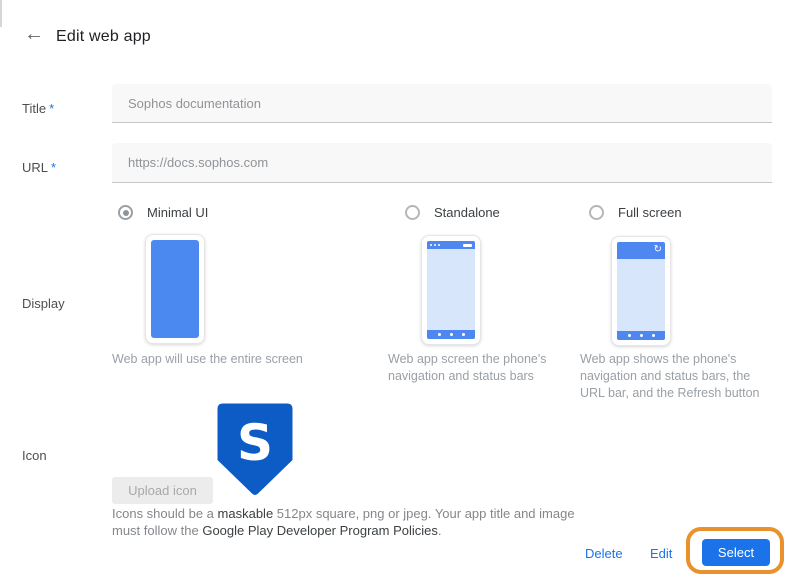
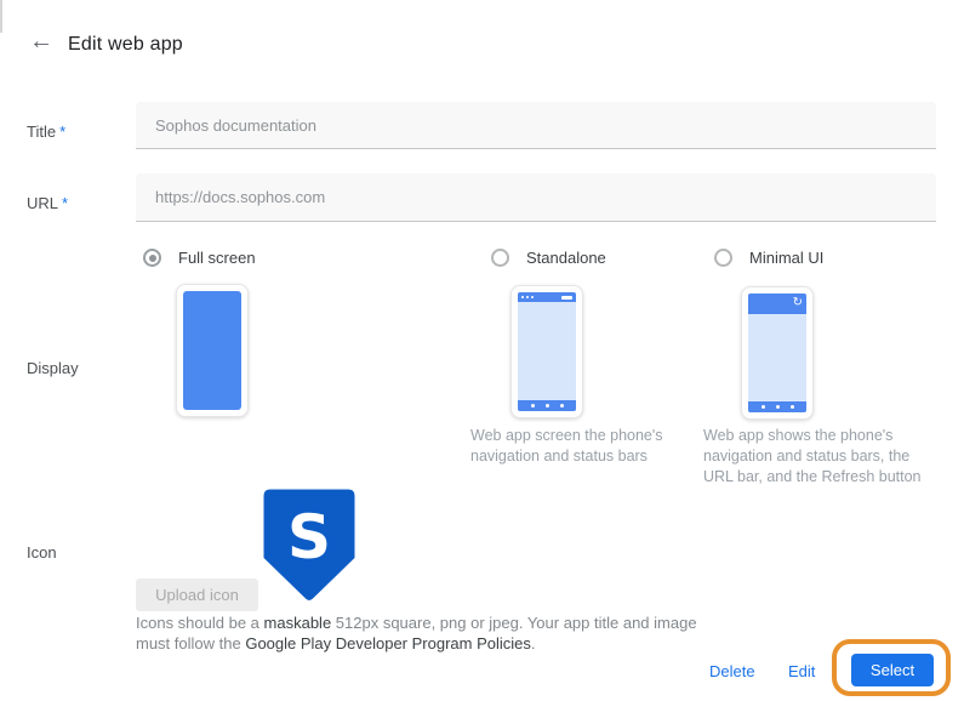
  ←
  Edit web app
  Title *
  Sophos documentation
  URL *
  https://docs.sophos.com
  Display
- Minimal UI
+ Full screen
  Standalone
- Full screen
+ Minimal UI
  ↻
- Web app will use the entire screen
  Web app screen the phone's navigation and status bars
  Web app shows the phone's navigation and status bars, the URL bar, and the Refresh button
  Icon
  S
  Upload icon
  Icons should be a maskable 512px square, png or jpeg. Your app title and image must follow the Google Play Developer Program Policies.
  Delete
  Edit
  Select
